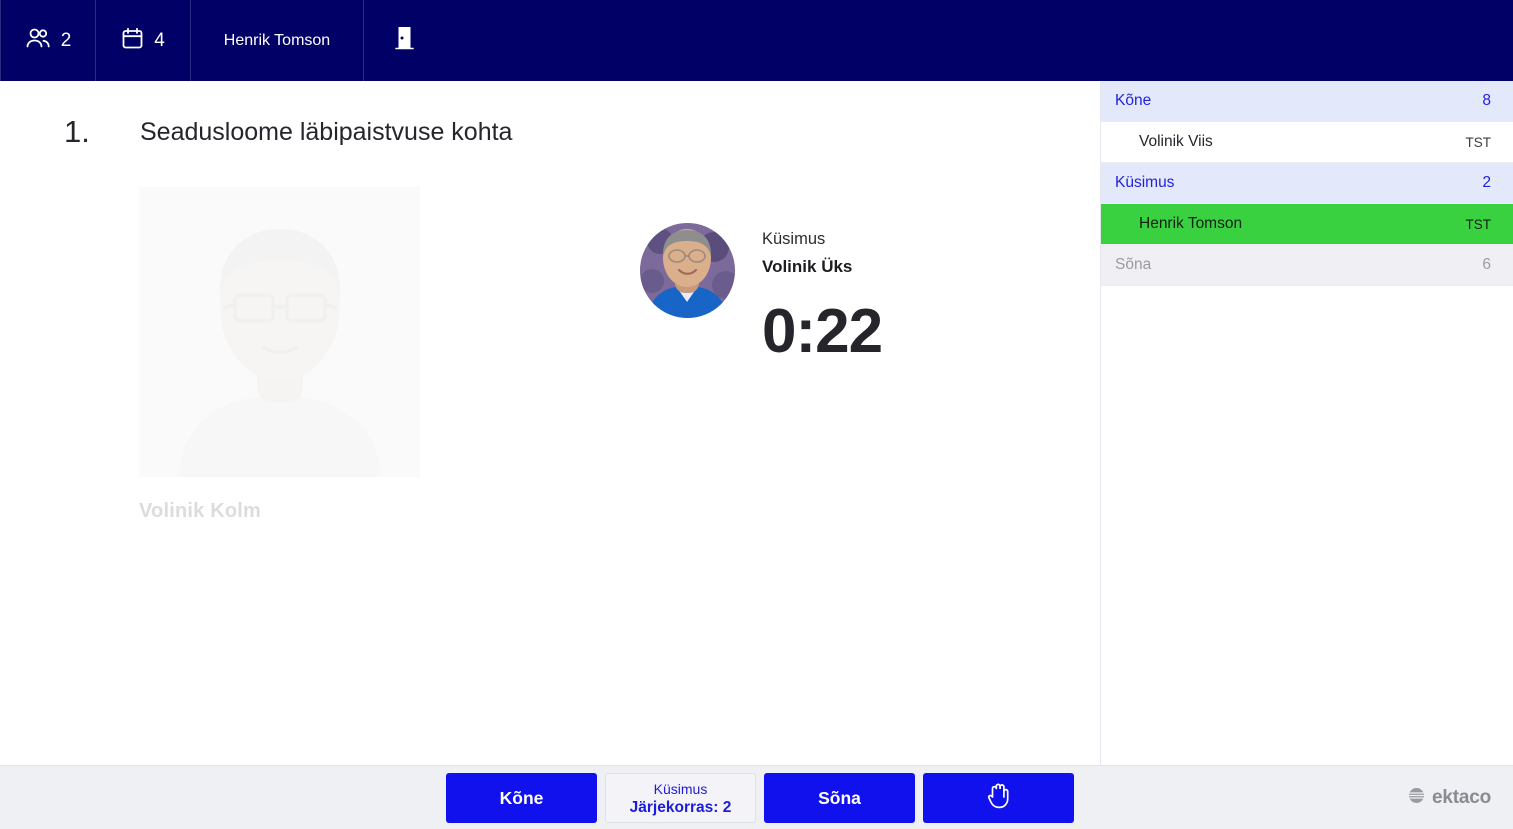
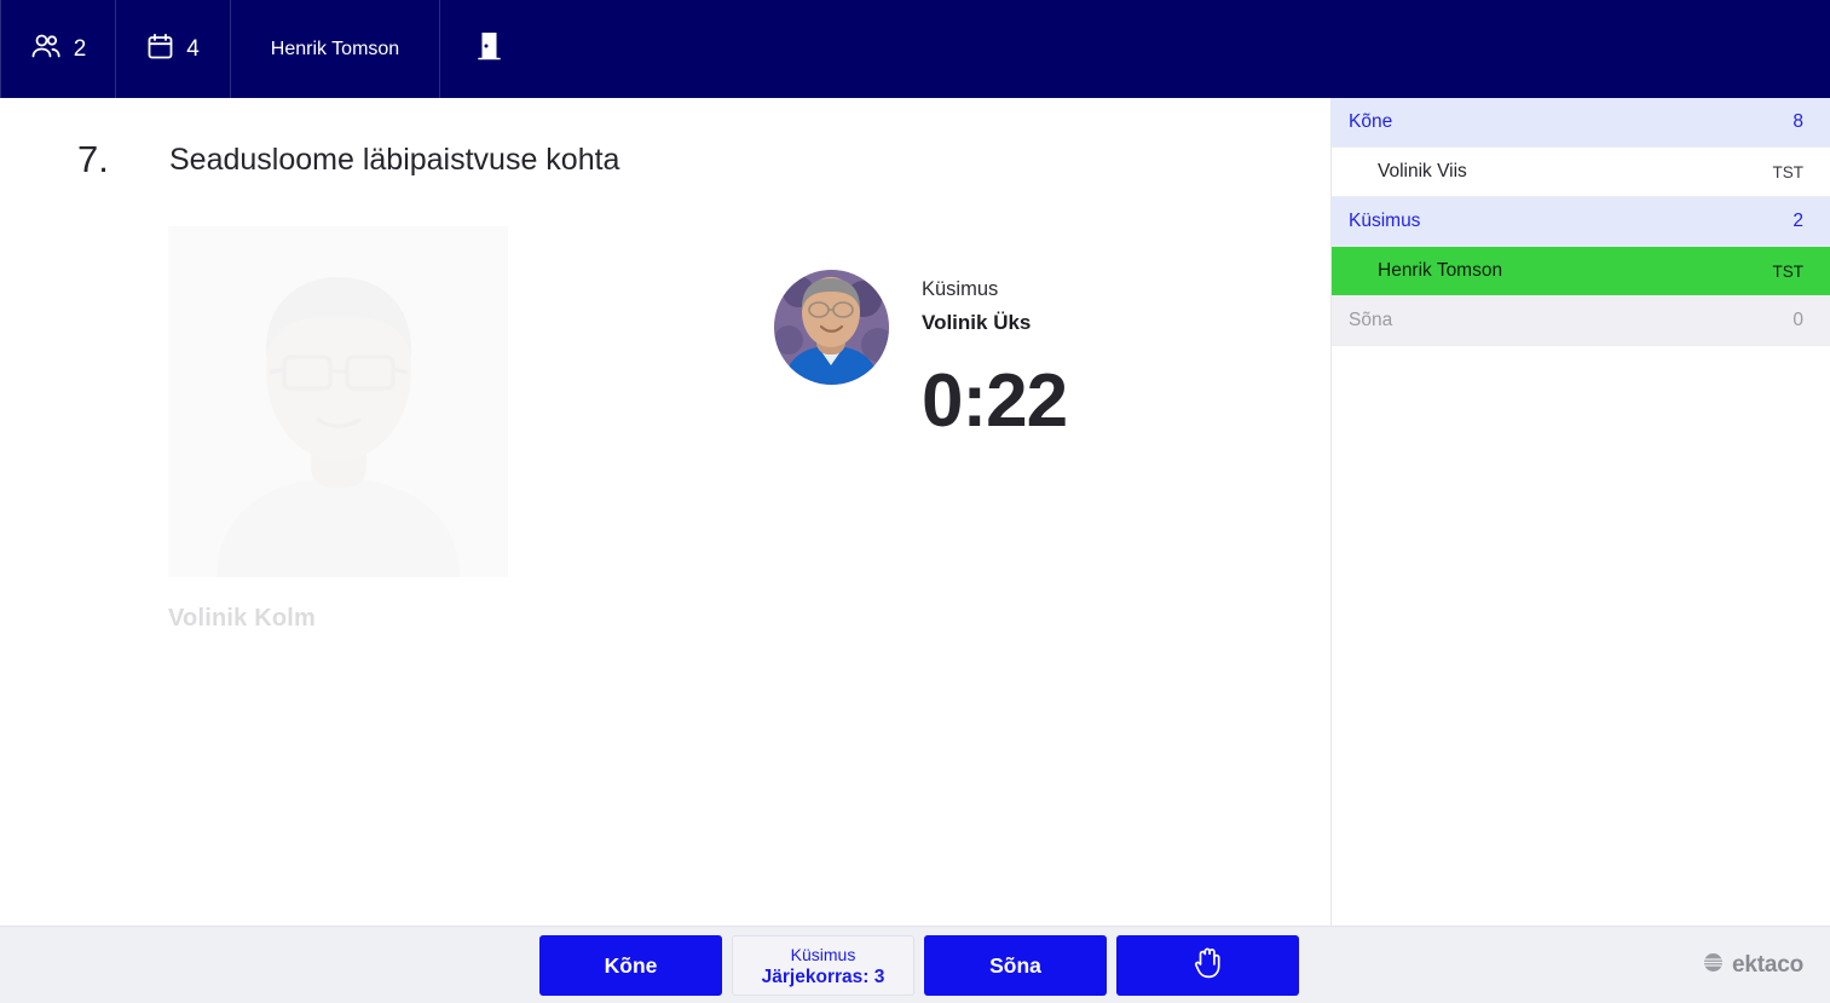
  2
  4
  Henrik Tomson
- 1.
+ 7.
  Seadusloome läbipaistvuse kohta
  Volinik Kolm
  Küsimus
  Volinik Üks
  0:22
  Kõne
  8
  Volinik Viis
  TST
  Küsimus
  2
  Henrik Tomson
  TST
  Sõna
- 6
+ 0
  Kõne
  Küsimus
- Järjekorras: 2
+ Järjekorras: 3
  Sõna
  ektaco
